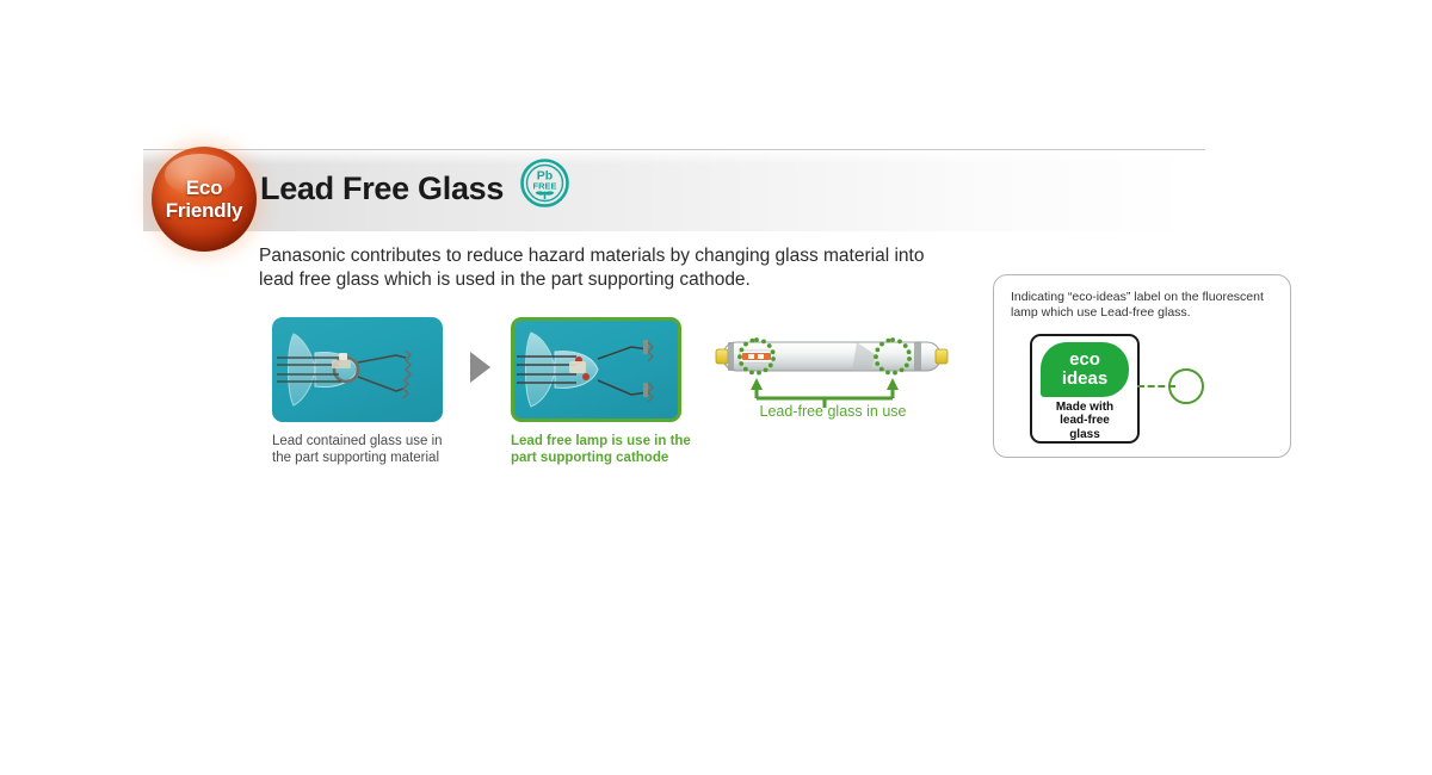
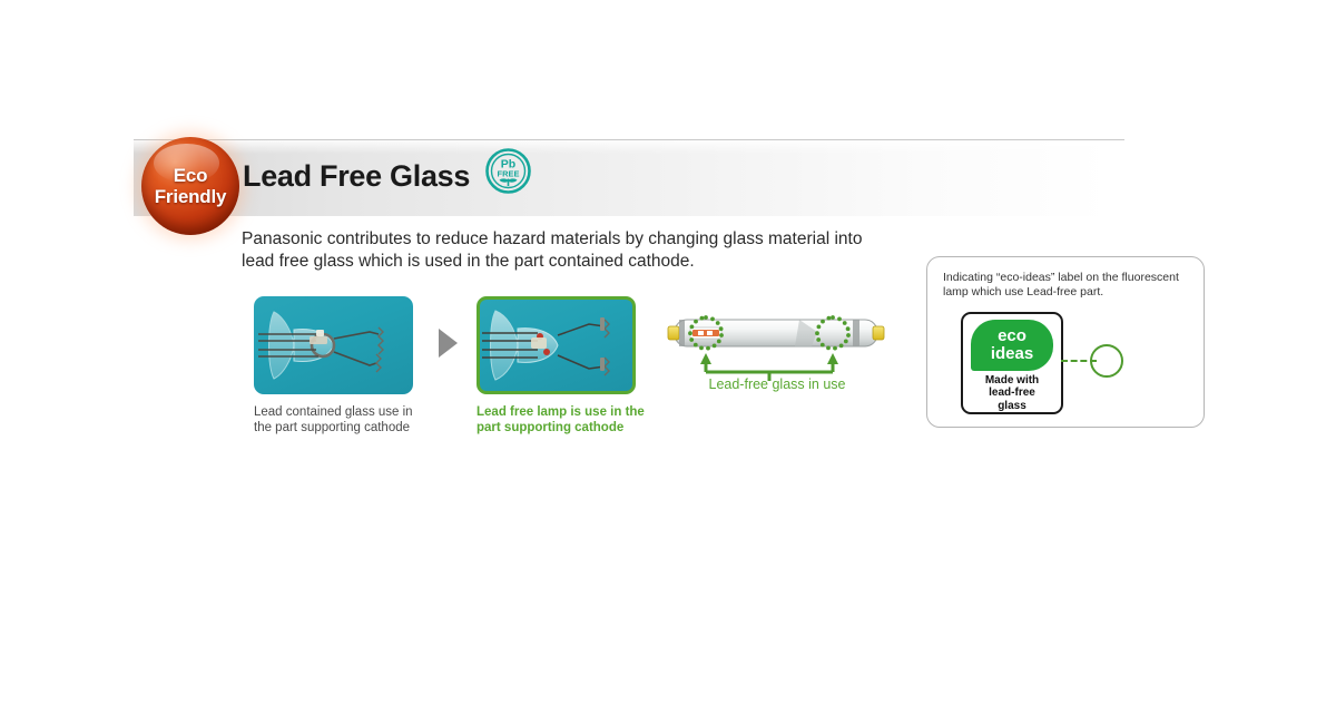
  Eco
  Friendly
  Lead Free Glass
  Pb
  FREE
- Panasonic contributes to reduce hazard materials by changing glass material into lead free glass which is used in the part supporting cathode.
+ Panasonic contributes to reduce hazard materials by changing glass material into lead free glass which is used in the part contained cathode.
- Lead contained glass use in the part supporting material
+ Lead contained glass use in the part supporting cathode
  Lead free lamp is use in the part supporting cathode
  Lead-free glass in use
- Indicating “eco-ideas” label on the fluorescent lamp which use Lead-free glass.
+ Indicating “eco-ideas” label on the fluorescent lamp which use Lead-free part.
  eco
  ideas
  Made with
  lead-free
  glass
